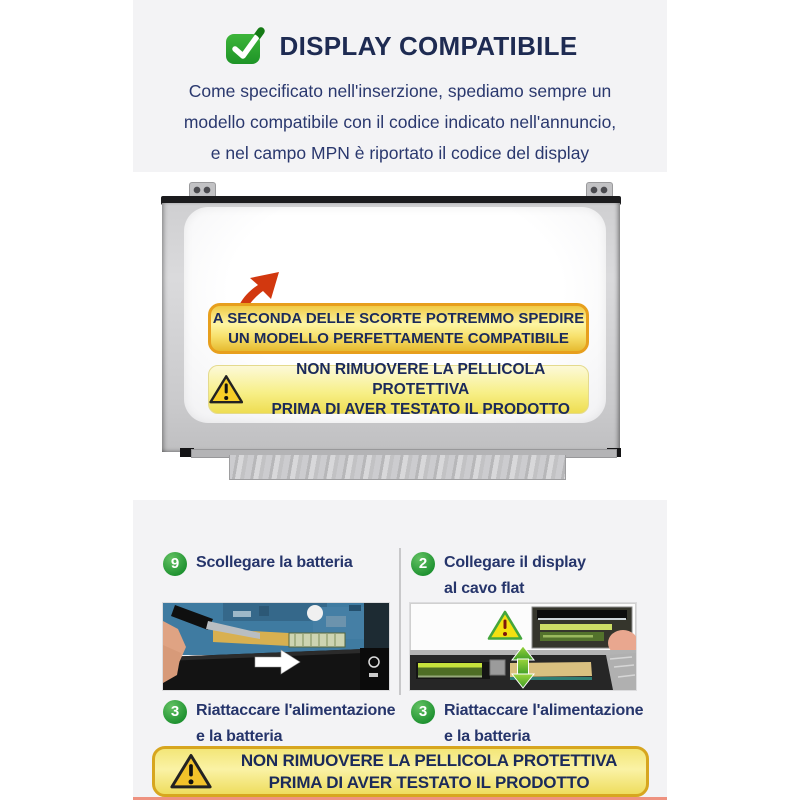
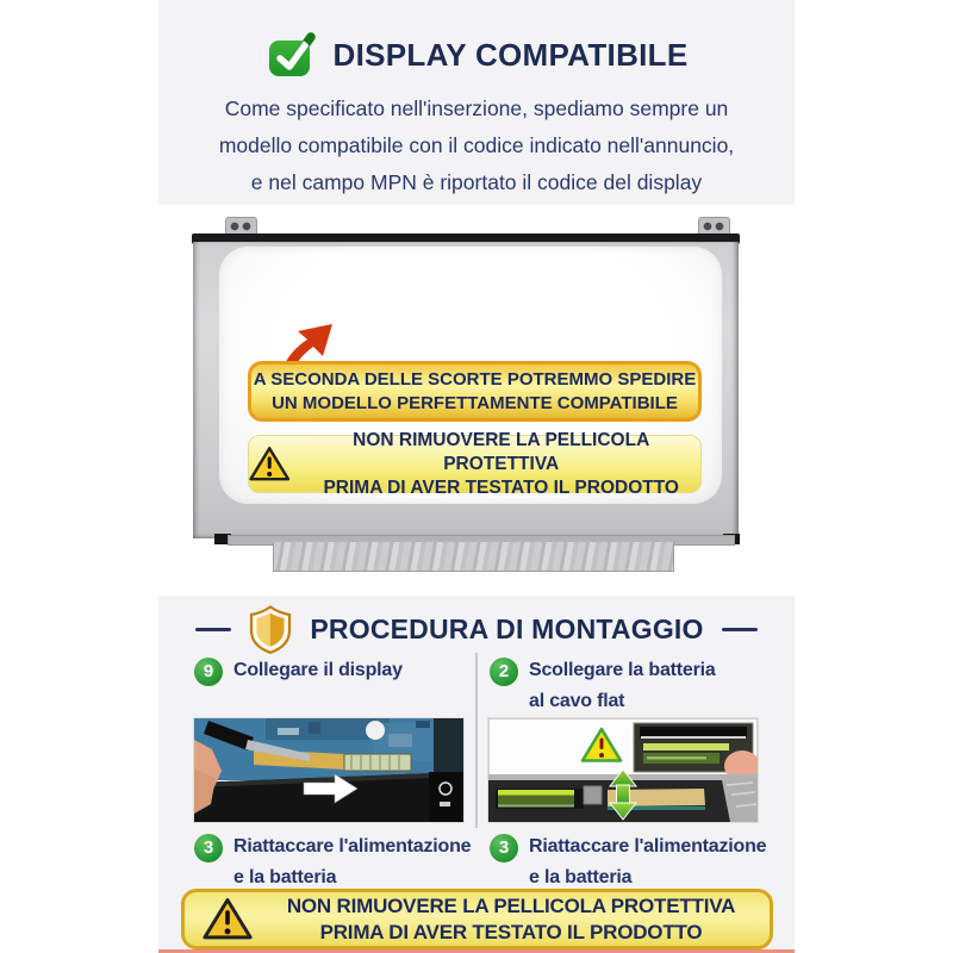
  DISPLAY COMPATIBILE
  Come specificato nell'inserzione, spediamo sempre un
  modello compatibile con il codice indicato nell'annuncio,
  e nel campo MPN è riportato il codice del display
  A SECONDA DELLE SCORTE POTREMMO SPEDIRE
  UN MODELLO PERFETTAMENTE COMPATIBILE
  NON RIMUOVERE LA PELLICOLA PROTETTIVA
  PRIMA DI AVER TESTATO IL PRODOTTO
+ PROCEDURA DI MONTAGGIO
  9
- Scollegare la batteria
+ Collegare il display
  2
- Collegare il display
+ Scollegare la batteria
  al cavo flat
  3
  Riattaccare l'alimentazione
  e la batteria
  3
  Riattaccare l'alimentazione
  e la batteria
  NON RIMUOVERE LA PELLICOLA PROTETTIVA
  PRIMA DI AVER TESTATO IL PRODOTTO
